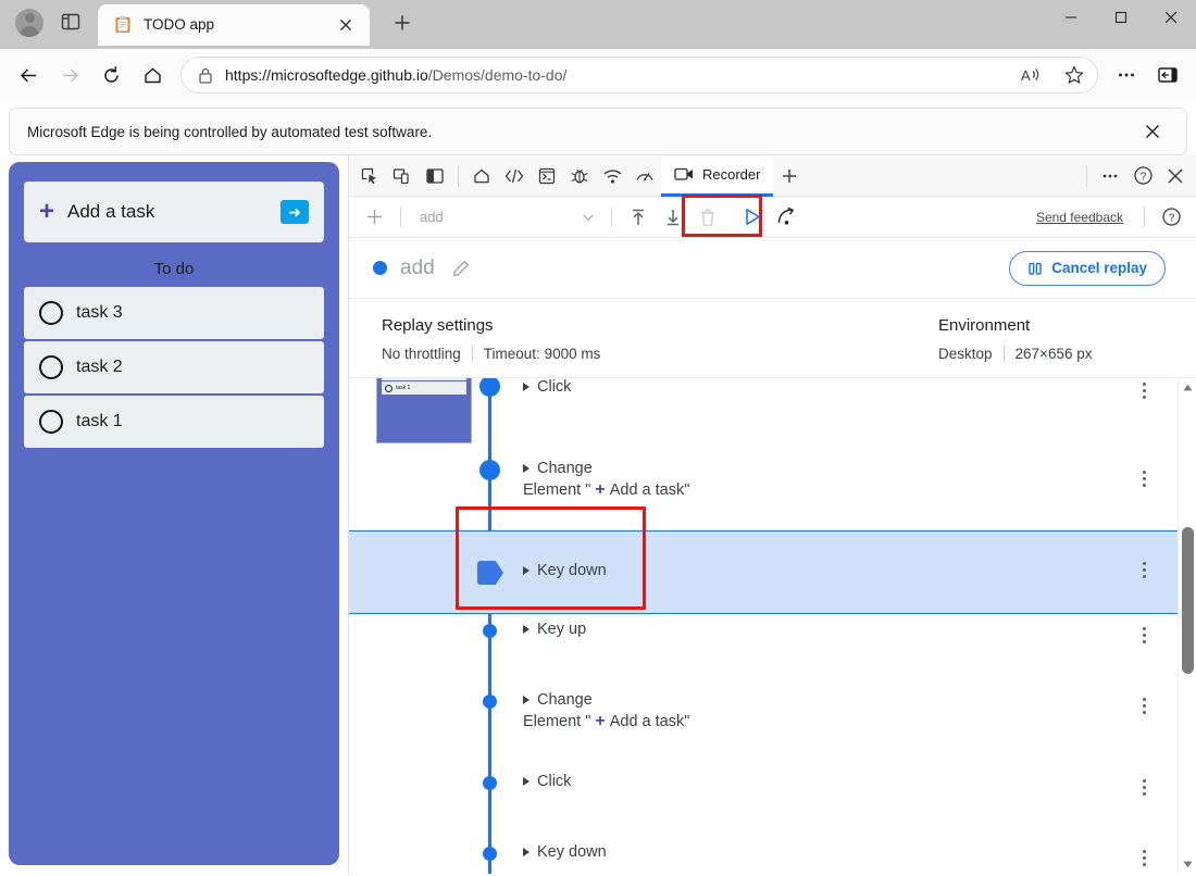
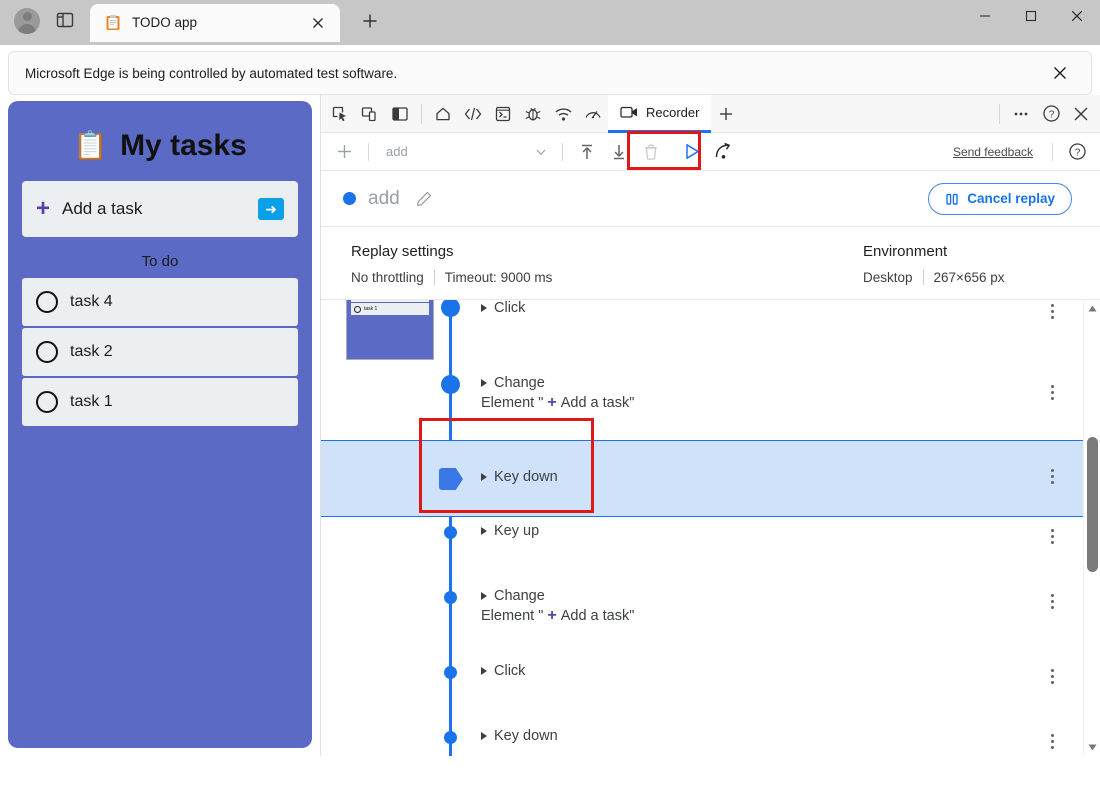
  TODO app
- https://microsoftedge.github.io/Demos/demo-to-do/
- A
  Microsoft Edge is being controlled by automated test software.
+ 📋
+ My tasks
  +
  Add a task
  ➜
  To do
- task 3
+ task 4
  task 2
  task 1
  Recorder
  ?
  add
  Send feedback
  ?
  add
  Cancel replay
  Replay settings
  No throttling
  Timeout: 9000 ms
  Environment
  Desktop
  267×656 px
  Click
  Change
  Element "
  +
  Add a task"
  Key down
  Key up
  Change
  Element "
  +
  Add a task"
  Click
  Key down
